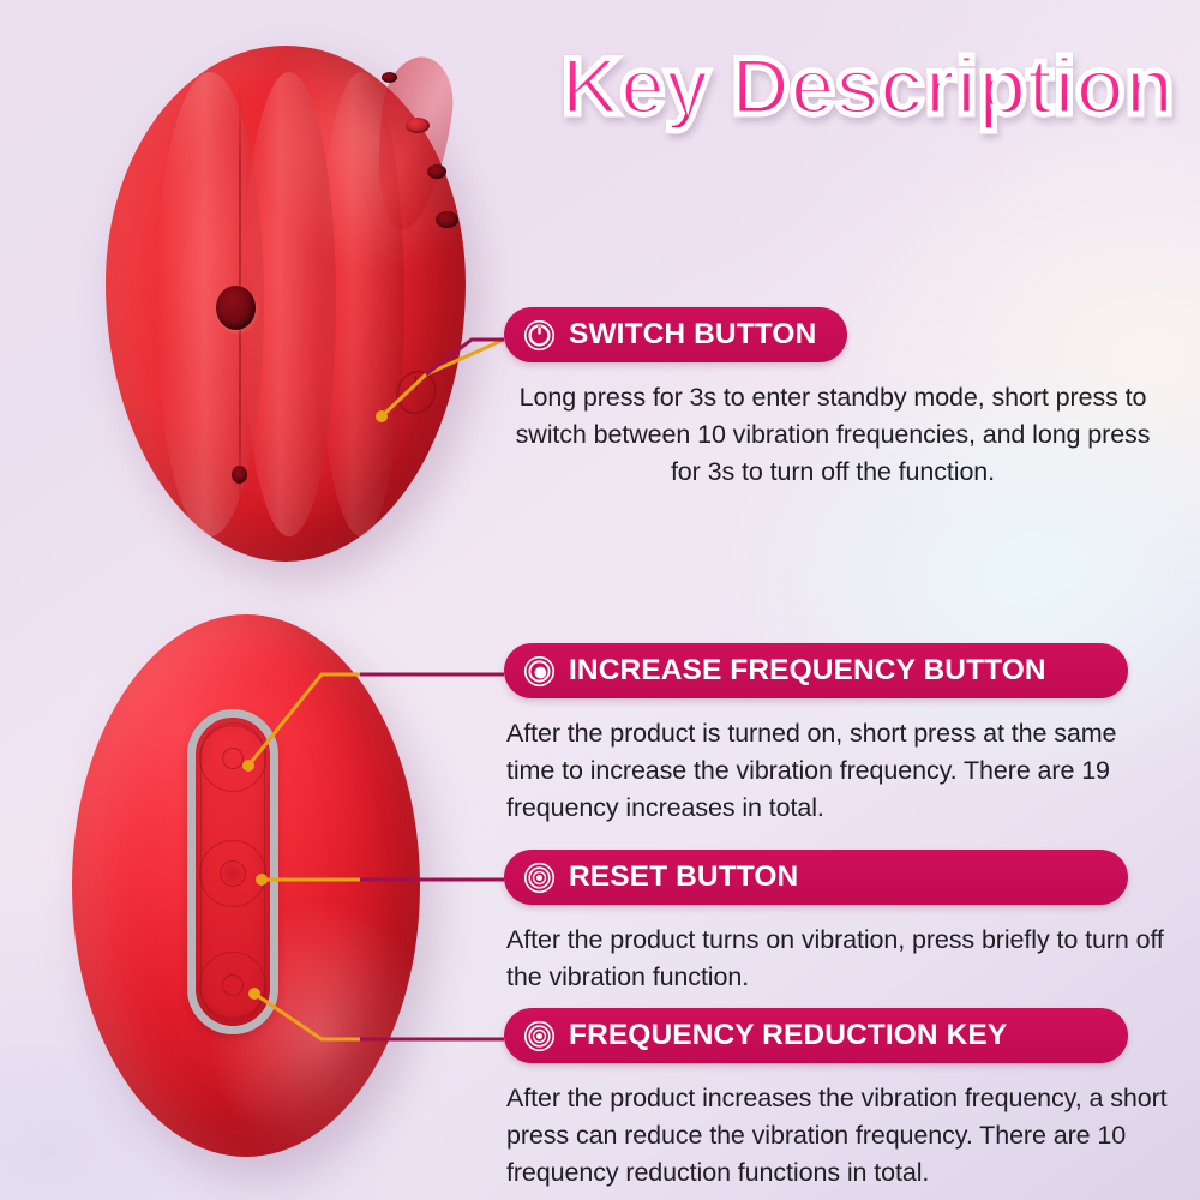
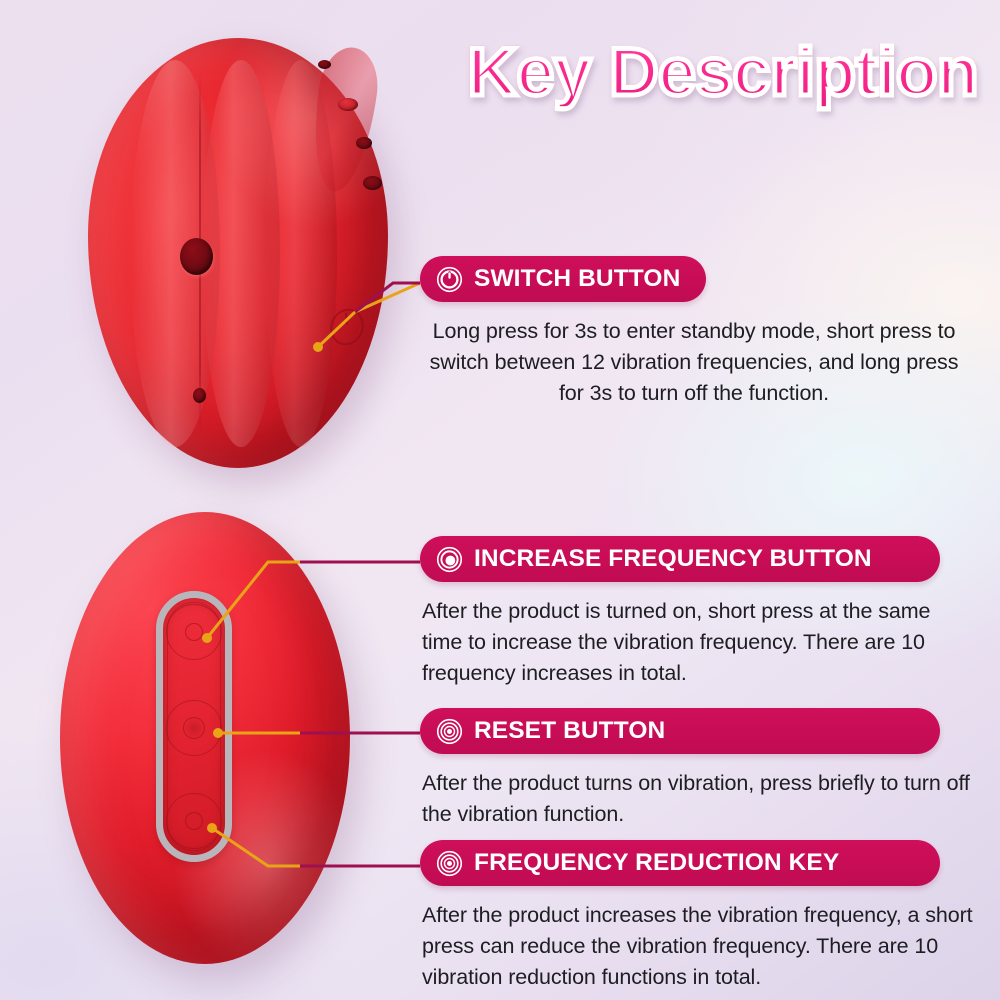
  Key Description
  SWITCH BUTTON
- Long press for 3s to enter standby mode, short press to switch between 10 vibration frequencies, and long press for 3s to turn off the function.
+ Long press for 3s to enter standby mode, short press to switch between 12 vibration frequencies, and long press for 3s to turn off the function.
  INCREASE FREQUENCY BUTTON
- After the product is turned on, short press at the same time to increase the vibration frequency. There are 19 frequency increases in total.
+ After the product is turned on, short press at the same time to increase the vibration frequency. There are 10 frequency increases in total.
  RESET BUTTON
  After the product turns on vibration, press briefly to turn off the vibration function.
  FREQUENCY REDUCTION KEY
- After the product increases the vibration frequency, a short press can reduce the vibration frequency. There are 10 frequency reduction functions in total.
+ After the product increases the vibration frequency, a short press can reduce the vibration frequency. There are 10 vibration reduction functions in total.
